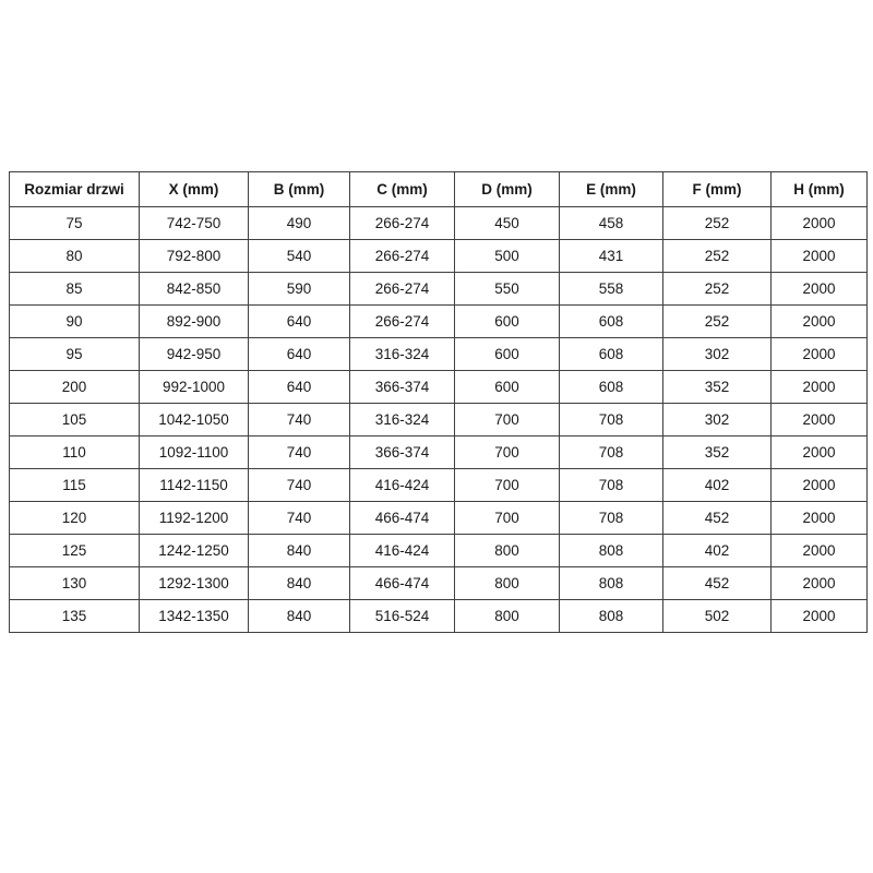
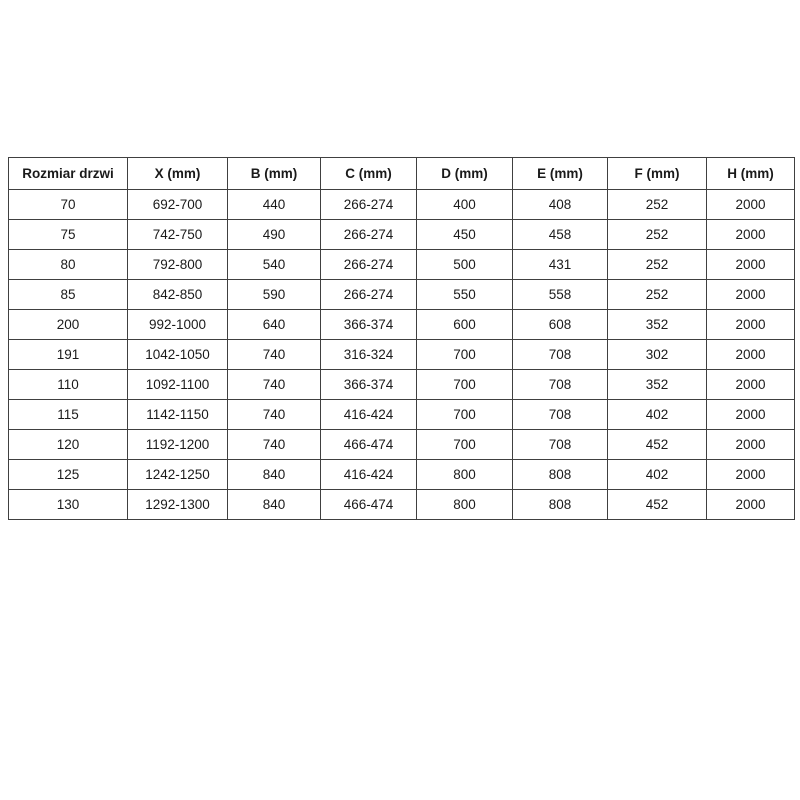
  Rozmiar drzwi	X (mm)	B (mm)	C (mm)	D (mm)	E (mm)	F (mm)	H (mm)
+ 70	692-700	440	266-274	400	408	252	2000
  75	742-750	490	266-274	450	458	252	2000
  80	792-800	540	266-274	500	431	252	2000
  85	842-850	590	266-274	550	558	252	2000
- 90	892-900	640	266-274	600	608	252	2000
- 95	942-950	640	316-324	600	608	302	2000
  200	992-1000	640	366-374	600	608	352	2000
- 105	1042-1050	740	316-324	700	708	302	2000
+ 191	1042-1050	740	316-324	700	708	302	2000
  110	1092-1100	740	366-374	700	708	352	2000
  115	1142-1150	740	416-424	700	708	402	2000
  120	1192-1200	740	466-474	700	708	452	2000
  125	1242-1250	840	416-424	800	808	402	2000
  130	1292-1300	840	466-474	800	808	452	2000
- 135	1342-1350	840	516-524	800	808	502	2000
